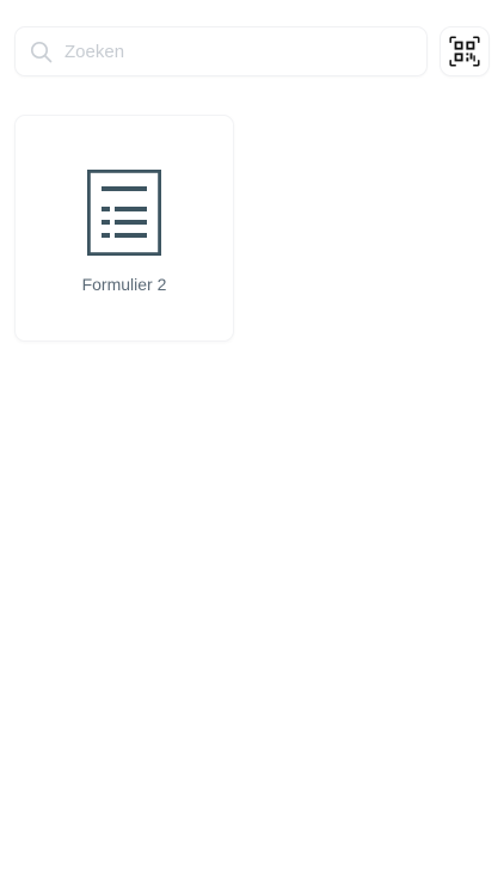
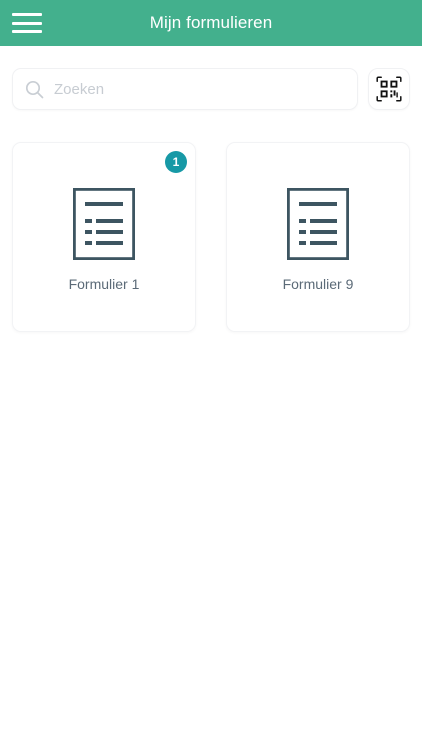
+ Mijn formulieren
  Zoeken
+ 1
+ Formulier 1
- Formulier 2
+ Formulier 9
